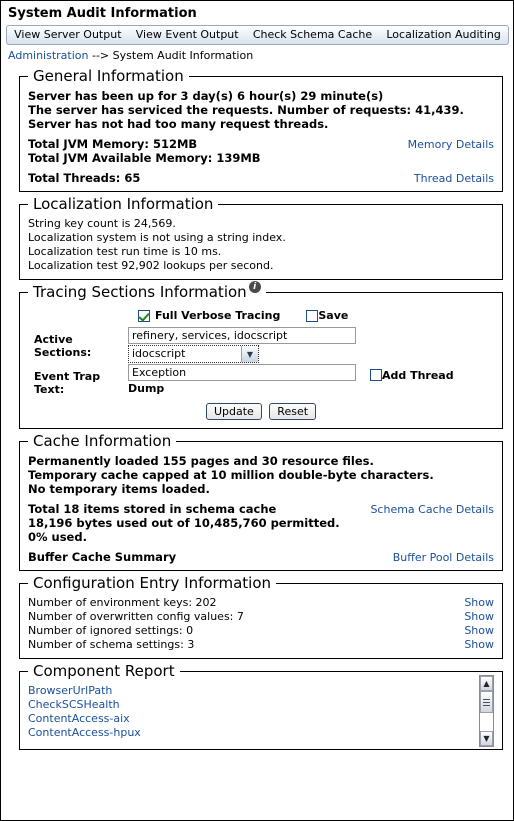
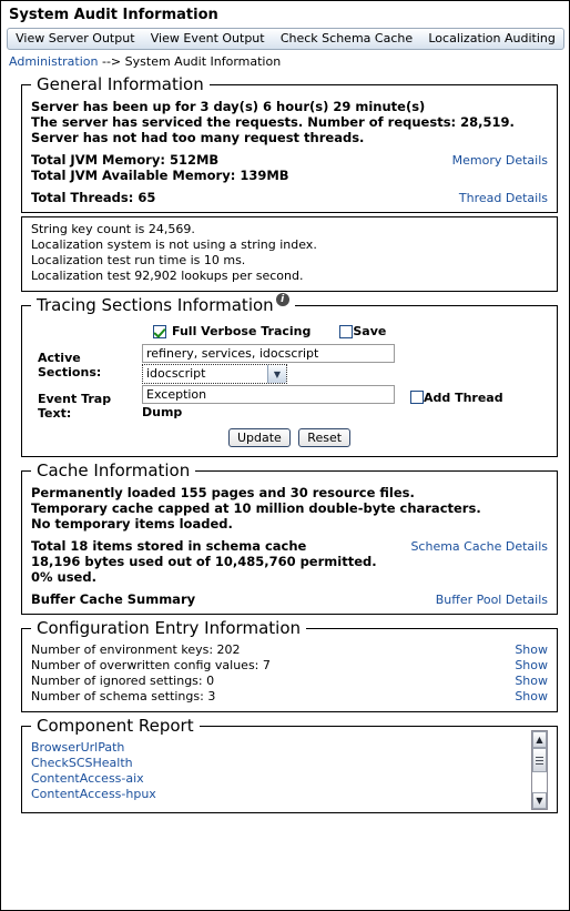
  System Audit Information
  View Server Output
  View Event Output
  Check Schema Cache
  Localization Auditing
  Administration --> System Audit Information
  General Information
  Server has been up for 3 day(s) 6 hour(s) 29 minute(s)
- The server has serviced the requests. Number of requests: 41,439.
+ The server has serviced the requests. Number of requests: 28,519.
  Server has not had too many request threads.
  Total JVM Memory: 512MB
  Memory Details
  Total JVM Available Memory: 139MB
  Total Threads: 65
  Thread Details
- Localization Information
  String key count is 24,569.
  Localization system is not using a string index.
  Localization test run time is 10 ms.
  Localization test 92,902 lookups per second.
  Tracing Sections Information
  i
  Full Verbose Tracing
  Save
  Active Sections:
  refinery, services, idocscript
  idocscript
  ▼
  Event Trap
  Text:
  Exception
  Dump
  Add Thread
  Update Reset
  Cache Information
  Permanently loaded 155 pages and 30 resource files.
  Temporary cache capped at 10 million double-byte characters.
  No temporary items loaded.
  Total 18 items stored in schema cache
  Schema Cache Details
  18,196 bytes used out of 10,485,760 permitted.
  0% used.
  Buffer Cache Summary
  Buffer Pool Details
  Configuration Entry Information
  Number of environment keys: 202
  Show
  Number of overwritten config values: 7
  Show
  Number of ignored settings: 0
  Show
  Number of schema settings: 3
  Show
  Component Report
  BrowserUrlPath
  CheckSCSHealth
  ContentAccess-aix
  ContentAccess-hpux
  ▲
  ▼
